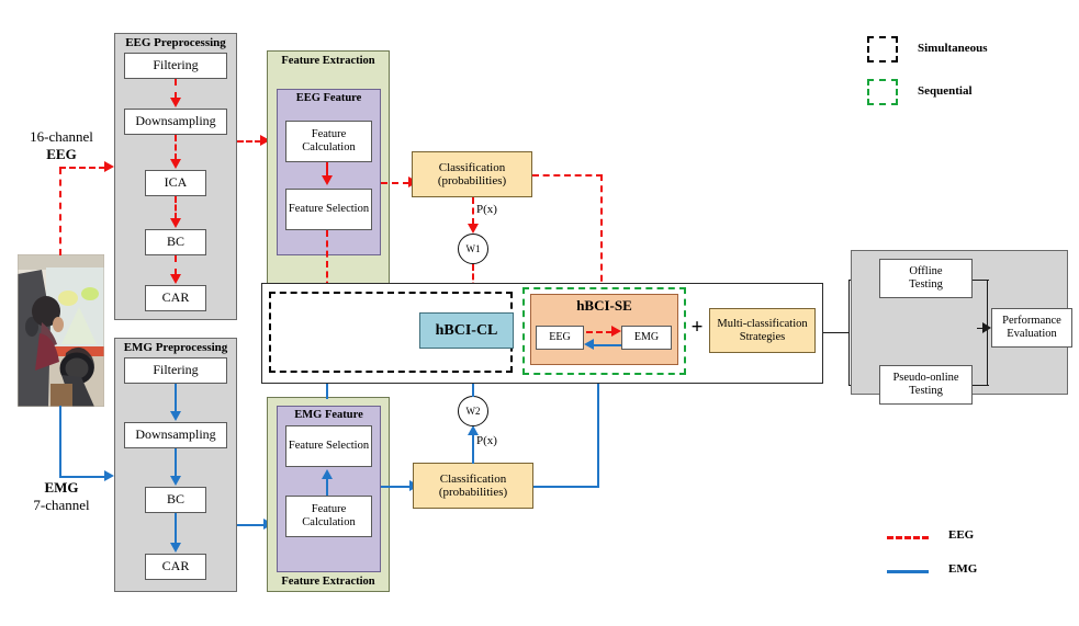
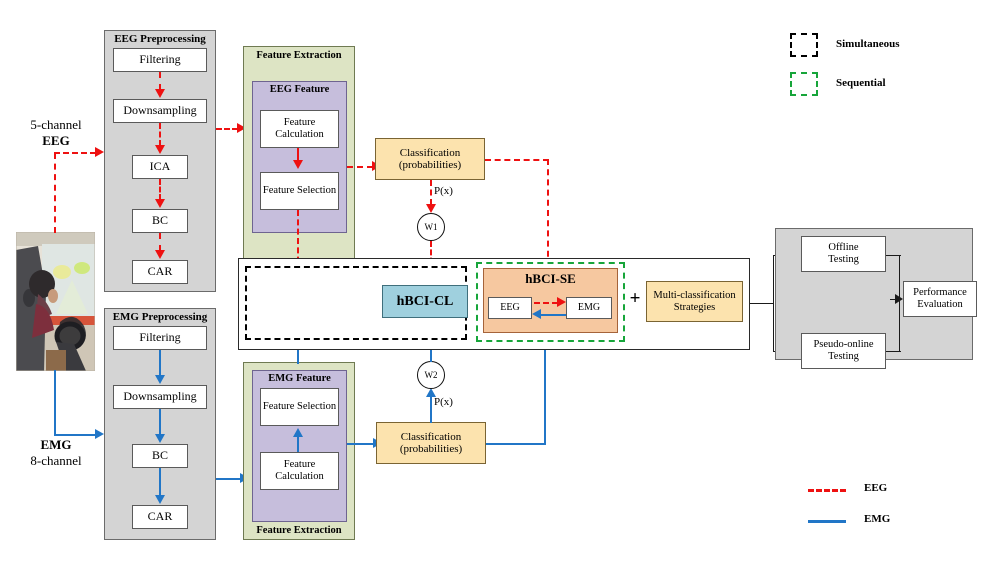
- 16-channel
+ 5-channel
  EEG
  EMG
- 7-channel
+ 8-channel
  EEG Preprocessing
  Filtering
  Downsampling
  ICA
  BC
  CAR
  Feature Extraction
  EEG Feature
  Feature Calculation
  Feature Selection
  Classification
  (probabilities)
  P(x)
  W1
  EMG Preprocessing
  Filtering
  Downsampling
  BC
  CAR
  Feature Extraction
  EMG Feature
  Feature Selection
  Feature Calculation
  Classification
  (probabilities)
  P(x)
  W2
  hBCI-CL
  hBCI-SE
  EEG
  EMG
  +
  Multi-classification
  Strategies
  Offline
  Testing
  Pseudo-online
  Testing
  Performance
  Evaluation
  Simultaneous
  Sequential
  EEG
  EMG
